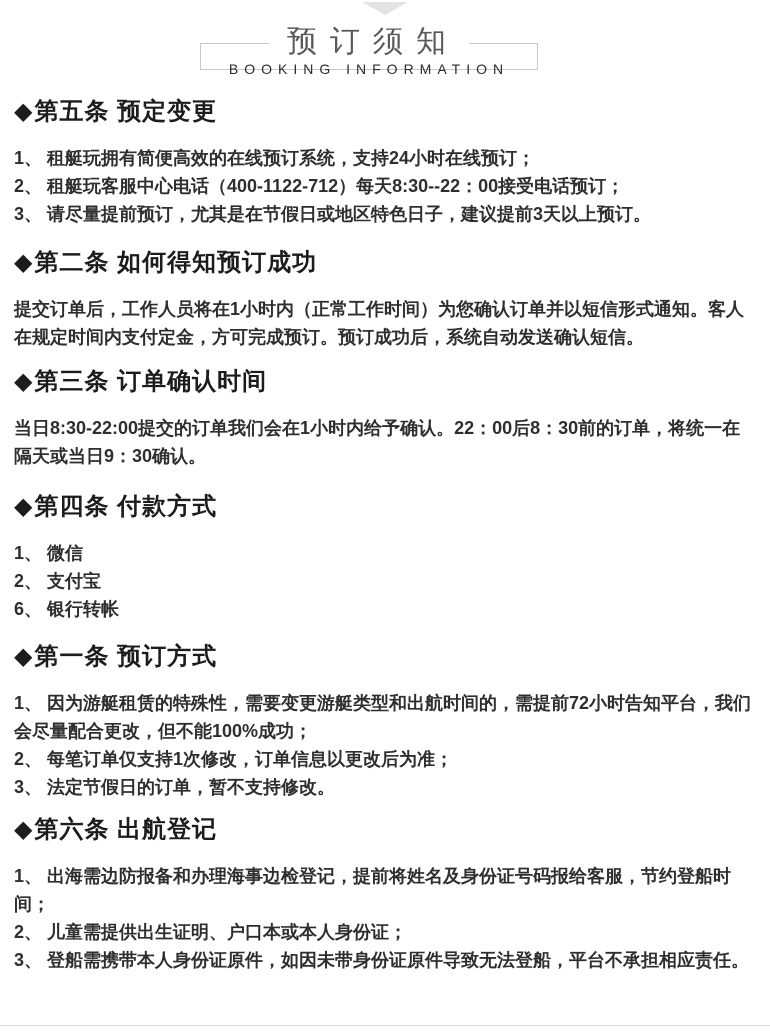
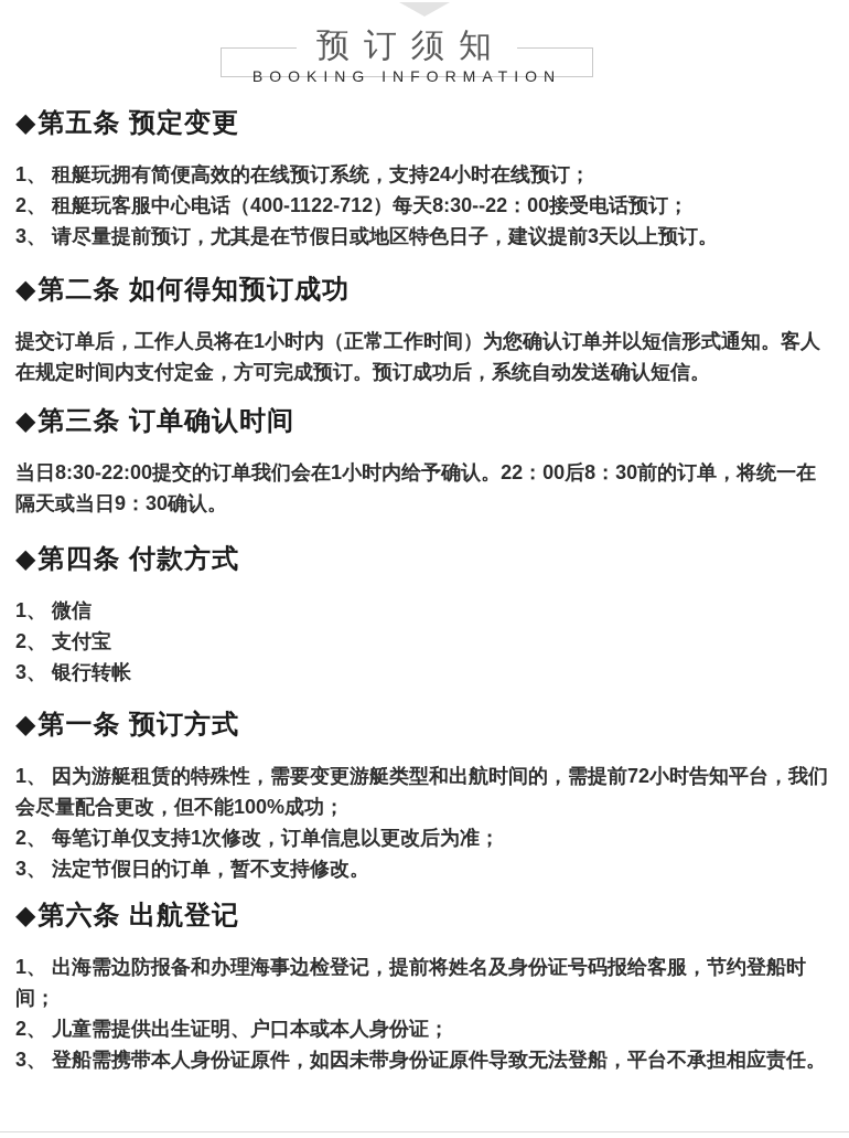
  预订须知
  BOOKING INFORMATION
  ◆第五条 预定变更
  1、 租艇玩拥有简便高效的在线预订系统，支持24小时在线预订；
  2、 租艇玩客服中心电话（400-1122-712）每天8:30--22：00接受电话预订；
  3、 请尽量提前预订，尤其是在节假日或地区特色日子，建议提前3天以上预订。
  ◆第二条 如何得知预订成功
  提交订单后，工作人员将在1小时内（正常工作时间）为您确认订单并以短信形式通知。客人在规定时间内支付定金，方可完成预订。预订成功后，系统自动发送确认短信。
  ◆第三条 订单确认时间
  当日8:30-22:00提交的订单我们会在1小时内给予确认。22：00后8：30前的订单，将统一在隔天或当日9：30确认。
  ◆第四条 付款方式
  1、 微信
  2、 支付宝
- 6、 银行转帐
+ 3、 银行转帐
  ◆第一条 预订方式
  1、 因为游艇租赁的特殊性，需要变更游艇类型和出航时间的，需提前72小时告知平台，我们会尽量配合更改，但不能100%成功；
  2、 每笔订单仅支持1次修改，订单信息以更改后为准；
  3、 法定节假日的订单，暂不支持修改。
  ◆第六条 出航登记
  1、 出海需边防报备和办理海事边检登记，提前将姓名及身份证号码报给客服，节约登船时间；
  2、 儿童需提供出生证明、户口本或本人身份证；
  3、 登船需携带本人身份证原件，如因未带身份证原件导致无法登船，平台不承担相应责任。
